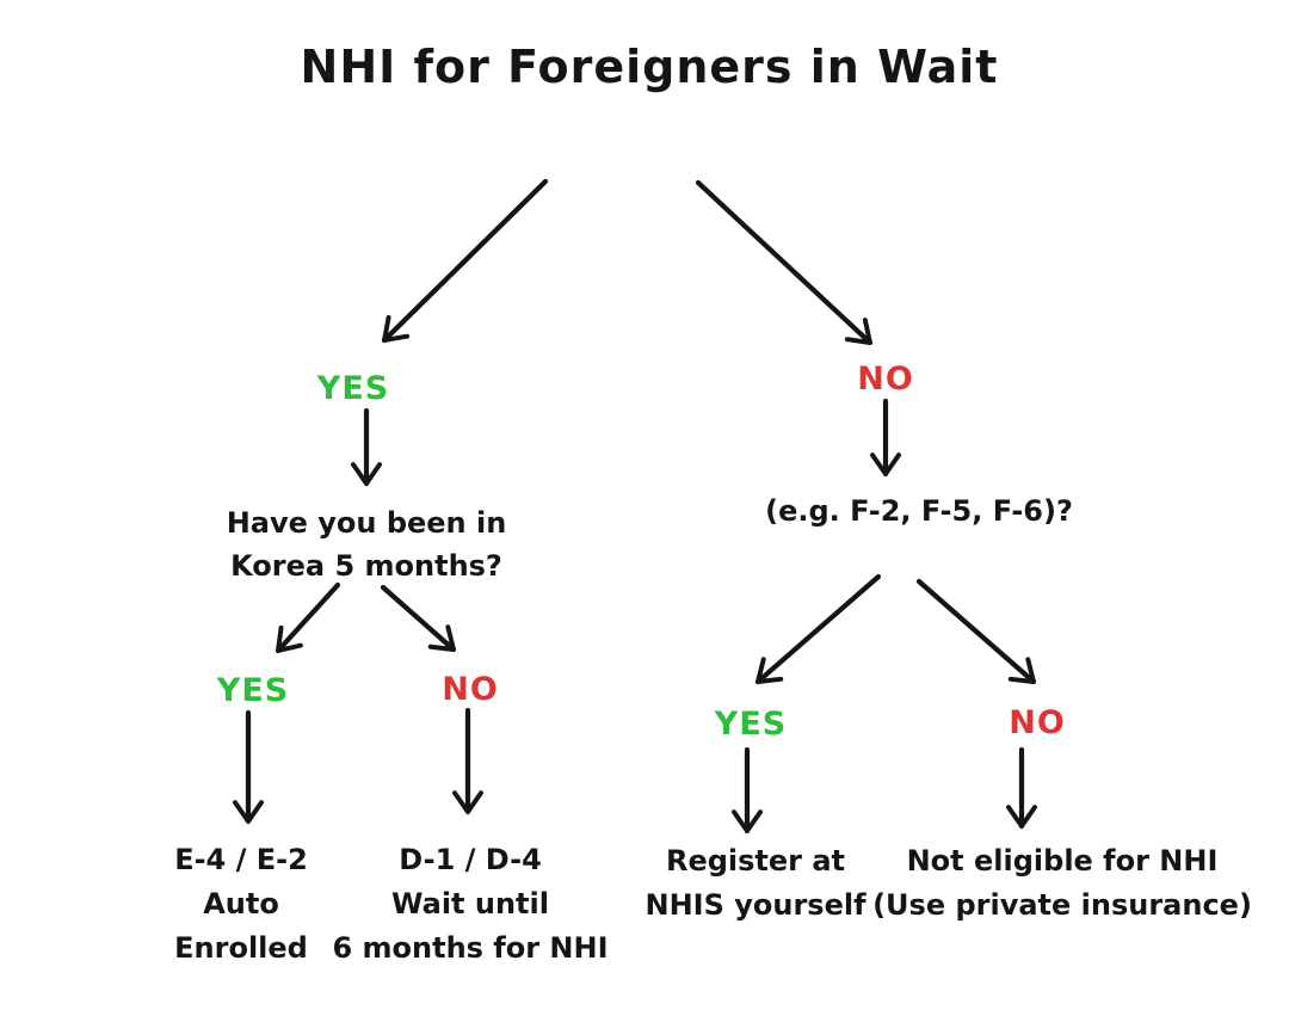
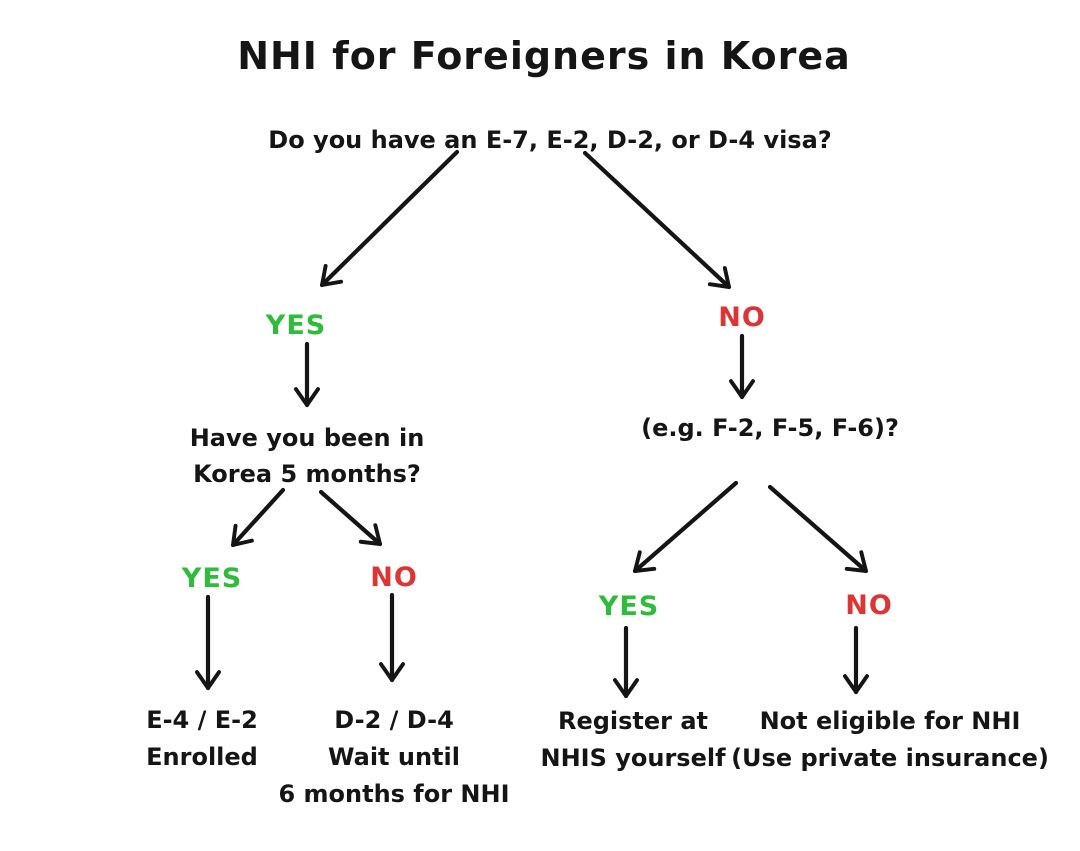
- NHI for Foreigners in Wait
+ NHI for Foreigners in Korea
+ Do you have an E-7, E-2, D-2, or D-4 visa?
  YES
  NO
  Have you been in
  Korea 5 months?
  (e.g. F-2, F-5, F-6)?
  YES
  NO
  YES
  NO
  E-4 / E-2
- Auto
  Enrolled
- D-1 / D-4
+ D-2 / D-4
  Wait until
  6 months for NHI
  Register at
  NHIS yourself
  Not eligible for NHI
  (Use private insurance)
